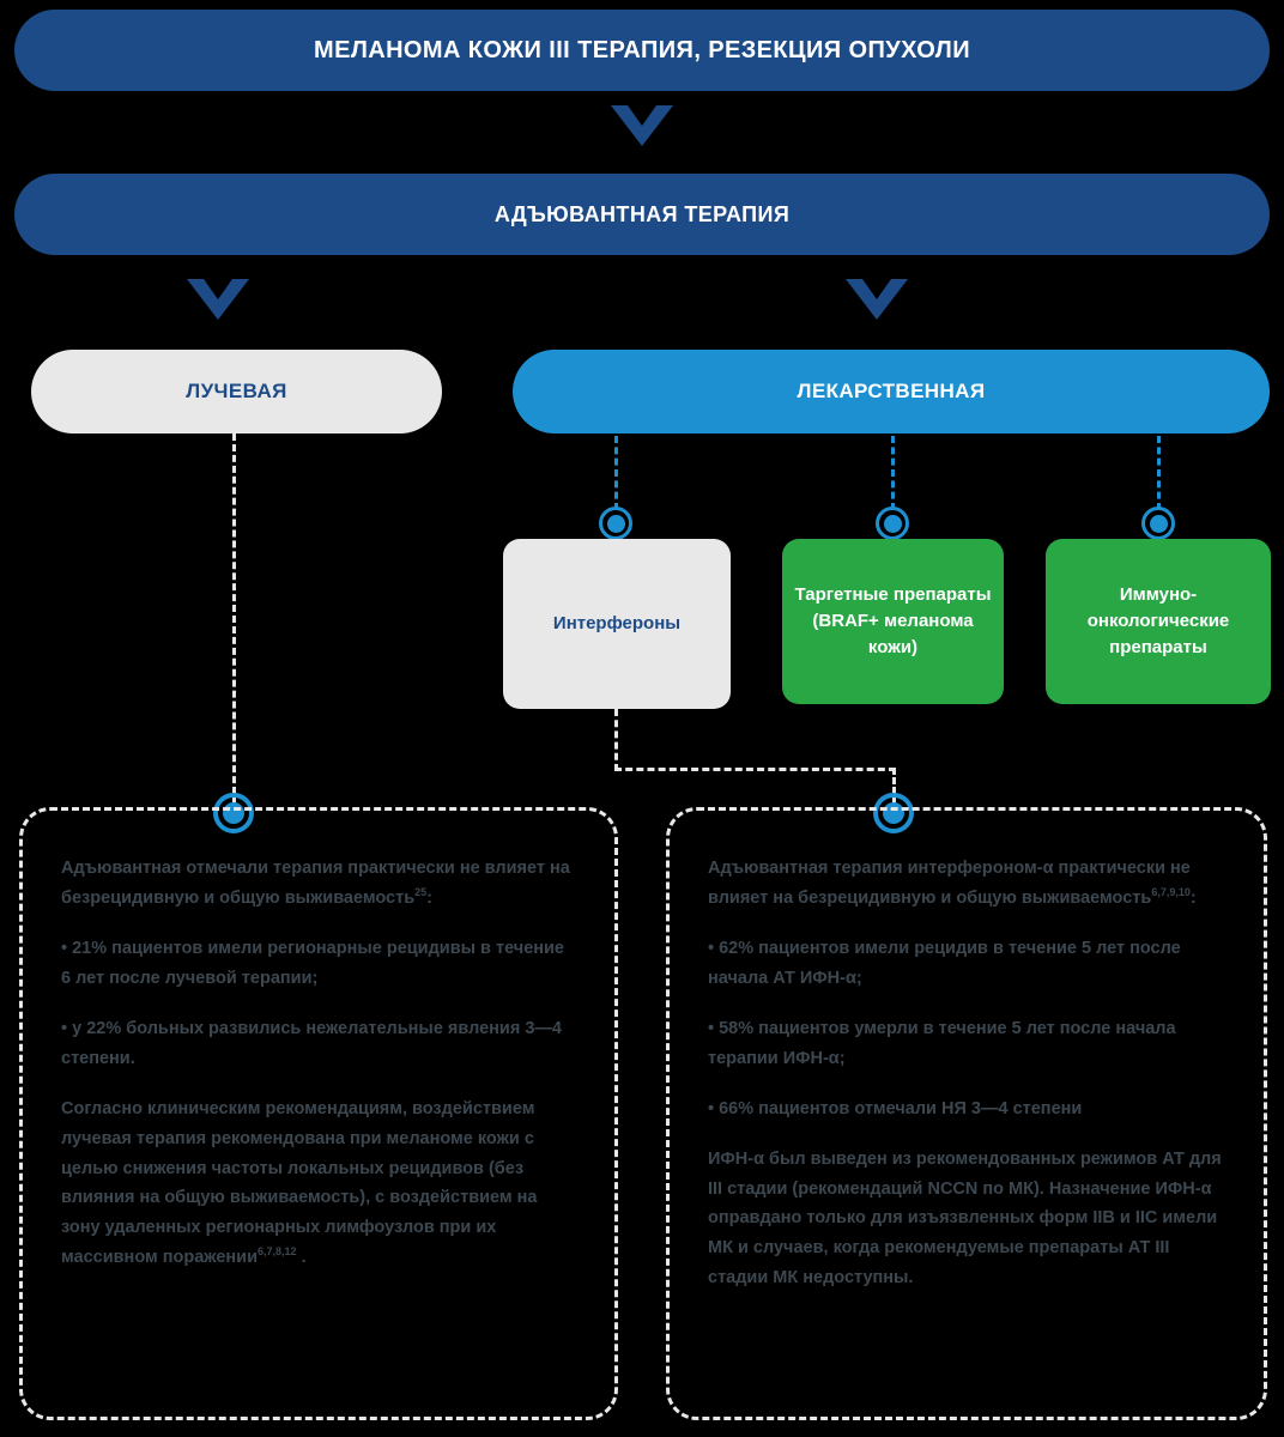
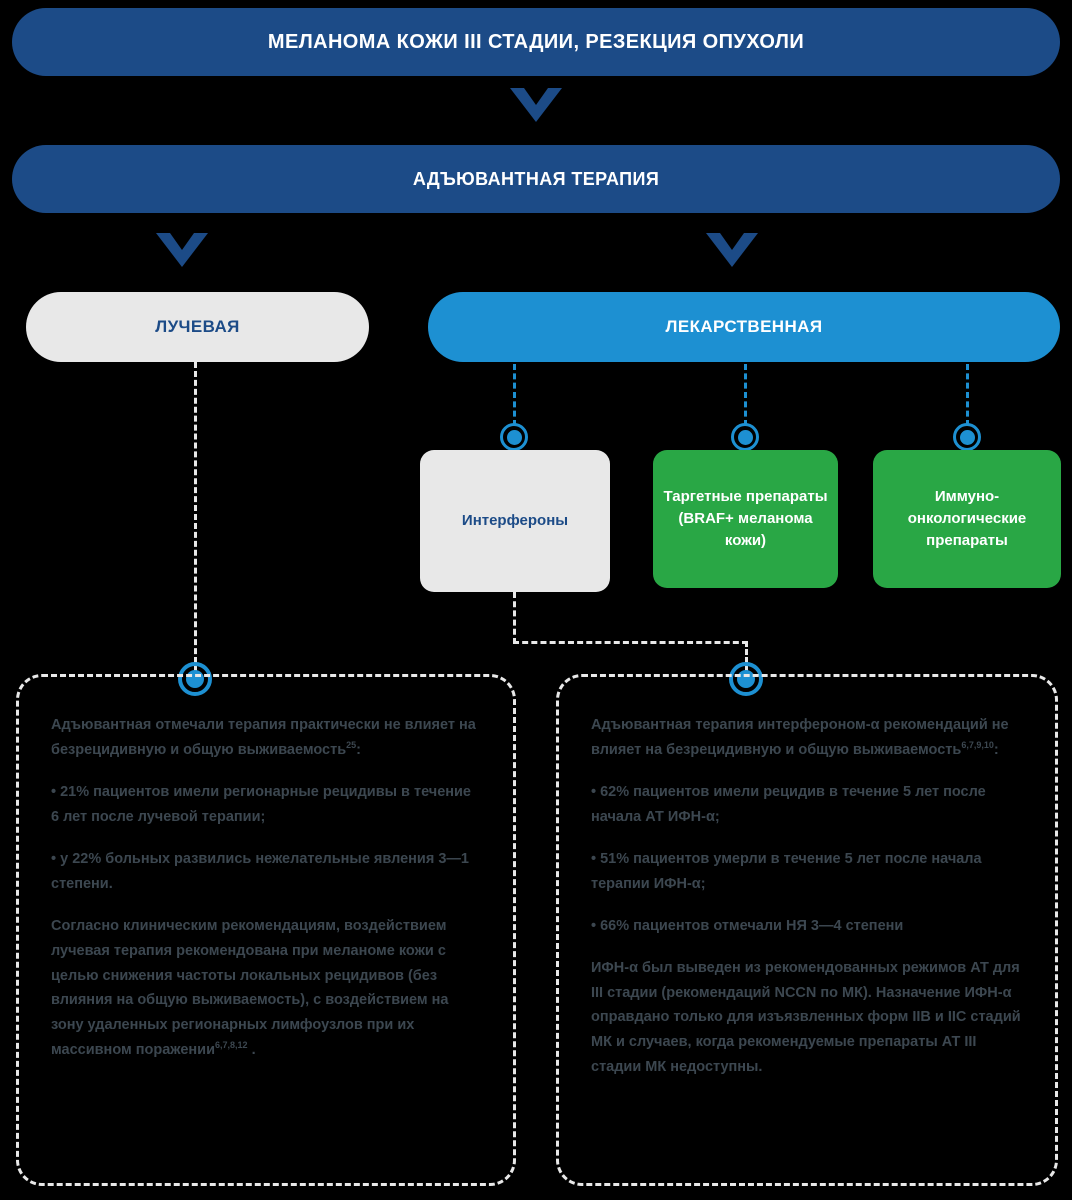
- МЕЛАНОМА КОЖИ III ТЕРАПИЯ, РЕЗЕКЦИЯ ОПУХОЛИ
+ МЕЛАНОМА КОЖИ III СТАДИИ, РЕЗЕКЦИЯ ОПУХОЛИ
  АДЪЮВАНТНАЯ ТЕРАПИЯ
  ЛУЧЕВАЯ
  ЛЕКАРСТВЕННАЯ
  Интерфероны
  Таргетные препараты (BRAF+ меланома кожи)
  Иммуно-онкологические препараты
  Адъювантная отмечали терапия практически не влияет на безрецидивную и общую выживаемость25:
  • 21% пациентов имели регионарные рецидивы в течение 6 лет после лучевой терапии;
- • у 22% больных развились нежелательные явления 3—4 степени.
+ • у 22% больных развились нежелательные явления 3—1 степени.
  Согласно клиническим рекомендациям, воздействием лучевая терапия рекомендована при меланоме кожи с целью снижения частоты локальных рецидивов (без влияния на общую выживаемость), с воздействием на зону удаленных регионарных лимфоузлов при их массивном поражении6,7,8,12 .
- Адъювантная терапия интерфероном-α практически не влияет на безрецидивную и общую выживаемость6,7,9,10:
+ Адъювантная терапия интерфероном-α рекомендаций не влияет на безрецидивную и общую выживаемость6,7,9,10:
  • 62% пациентов имели рецидив в течение 5 лет после начала АТ ИФН-α;
- • 58% пациентов умерли в течение 5 лет после начала терапии ИФН-α;
+ • 51% пациентов умерли в течение 5 лет после начала терапии ИФН-α;
  • 66% пациентов отмечали НЯ 3—4 степени
- ИФН-α был выведен из рекомендованных режимов АТ для III стадии (рекомендаций NCCN по МК). Назначение ИФН-α оправдано только для изъязвленных форм IIB и IIC имели МК и случаев, когда рекомендуемые препараты АТ III стадии МК недоступны.
+ ИФН-α был выведен из рекомендованных режимов АТ для III стадии (рекомендаций NCCN по МК). Назначение ИФН-α оправдано только для изъязвленных форм IIB и IIC стадий МК и случаев, когда рекомендуемые препараты АТ III стадии МК недоступны.
